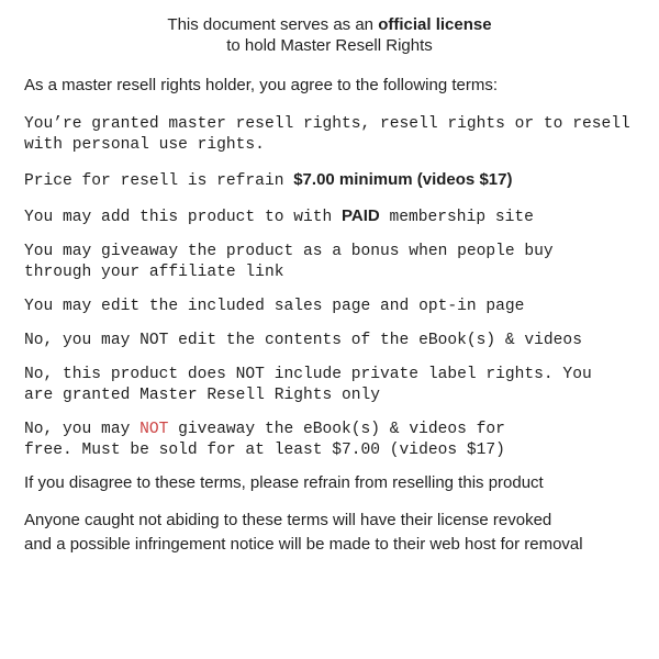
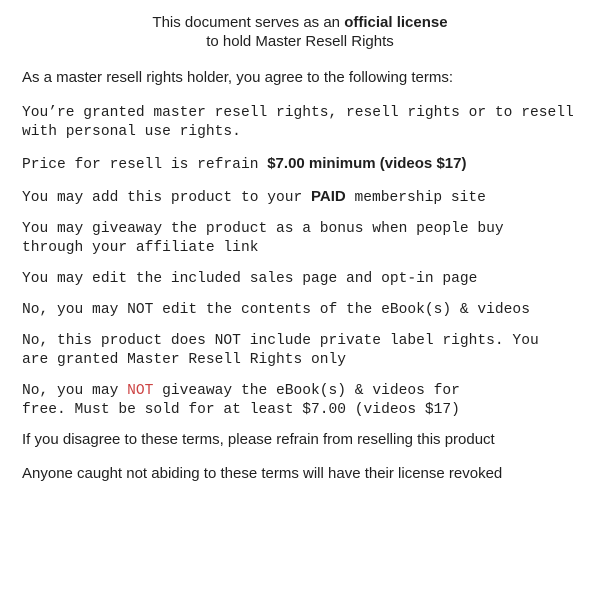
  This document serves as an official license
  to hold Master Resell Rights
  As a master resell rights holder, you agree to the following terms:
  You’re granted master resell rights, resell rights or to resell
  with personal use rights.
  Price for resell is refrain $7.00 minimum (videos $17)
- You may add this product to with PAID membership site
+ You may add this product to your PAID membership site
  You may giveaway the product as a bonus when people buy
  through your affiliate link
  You may edit the included sales page and opt-in page
  No, you may NOT edit the contents of the eBook(s) & videos
  No, this product does NOT include private label rights. You
  are granted Master Resell Rights only
  No, you may NOT giveaway the eBook(s) & videos for
  free. Must be sold for at least $7.00 (videos $17)
  If you disagree to these terms, please refrain from reselling this product
  Anyone caught not abiding to these terms will have their license revoked
- and a possible infringement notice will be made to their web host for removal
